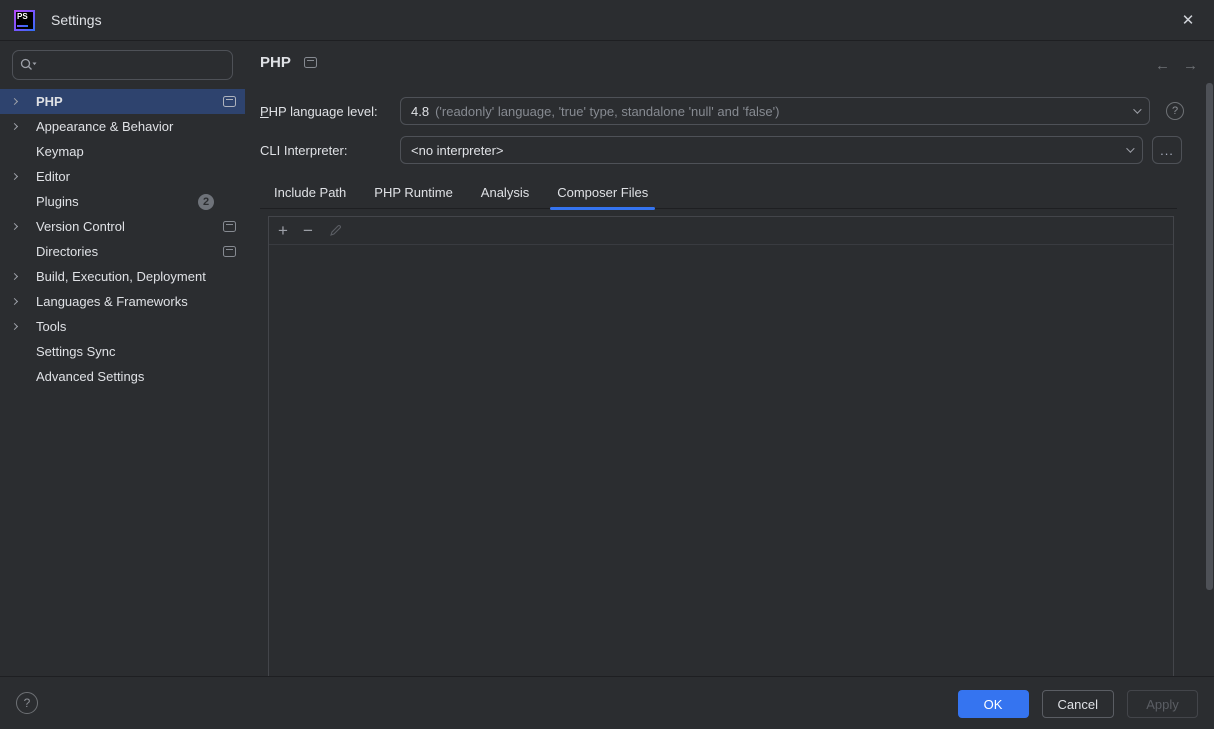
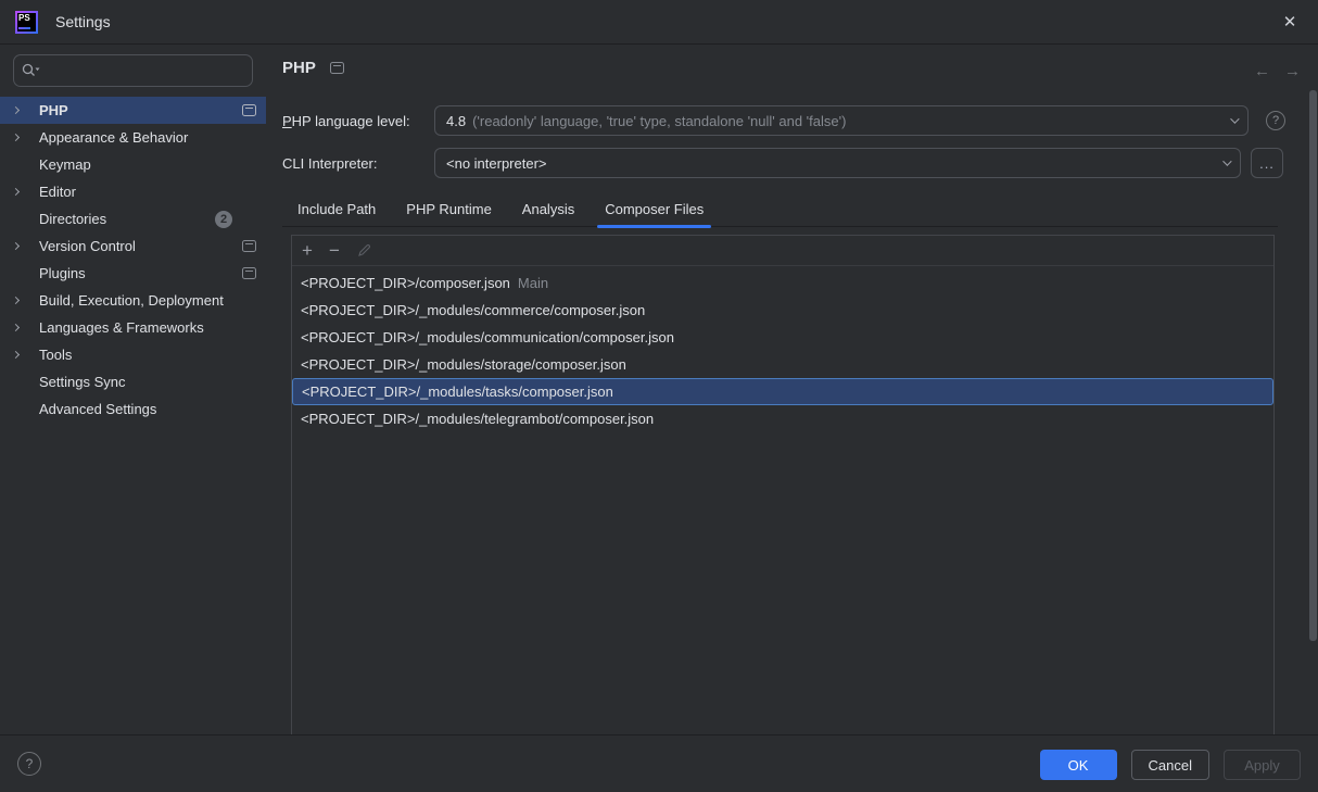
  PS
  Settings
  ✕
  PHP
  Appearance & Behavior
  Keymap
  Editor
- Plugins
+ Directories
  2
  Version Control
- Directories
+ Plugins
  Build, Execution, Deployment
  Languages & Frameworks
  Tools
  Settings Sync
  Advanced Settings
  PHP
  ←
  →
  PHP language level:
  4.8
  ('readonly' language, 'true' type, standalone 'null' and 'false')
  ?
  CLI Interpreter:
  <no interpreter>
  ...
  Include Path
  PHP Runtime
  Analysis
  Composer Files
  +
  −
+ <PROJECT_DIR>/composer.json
+ Main
+ <PROJECT_DIR>/_modules/commerce/composer.json
+ <PROJECT_DIR>/_modules/communication/composer.json
+ <PROJECT_DIR>/_modules/storage/composer.json
+ <PROJECT_DIR>/_modules/tasks/composer.json
+ <PROJECT_DIR>/_modules/telegrambot/composer.json
  ?
  OK
  Cancel
  Apply
